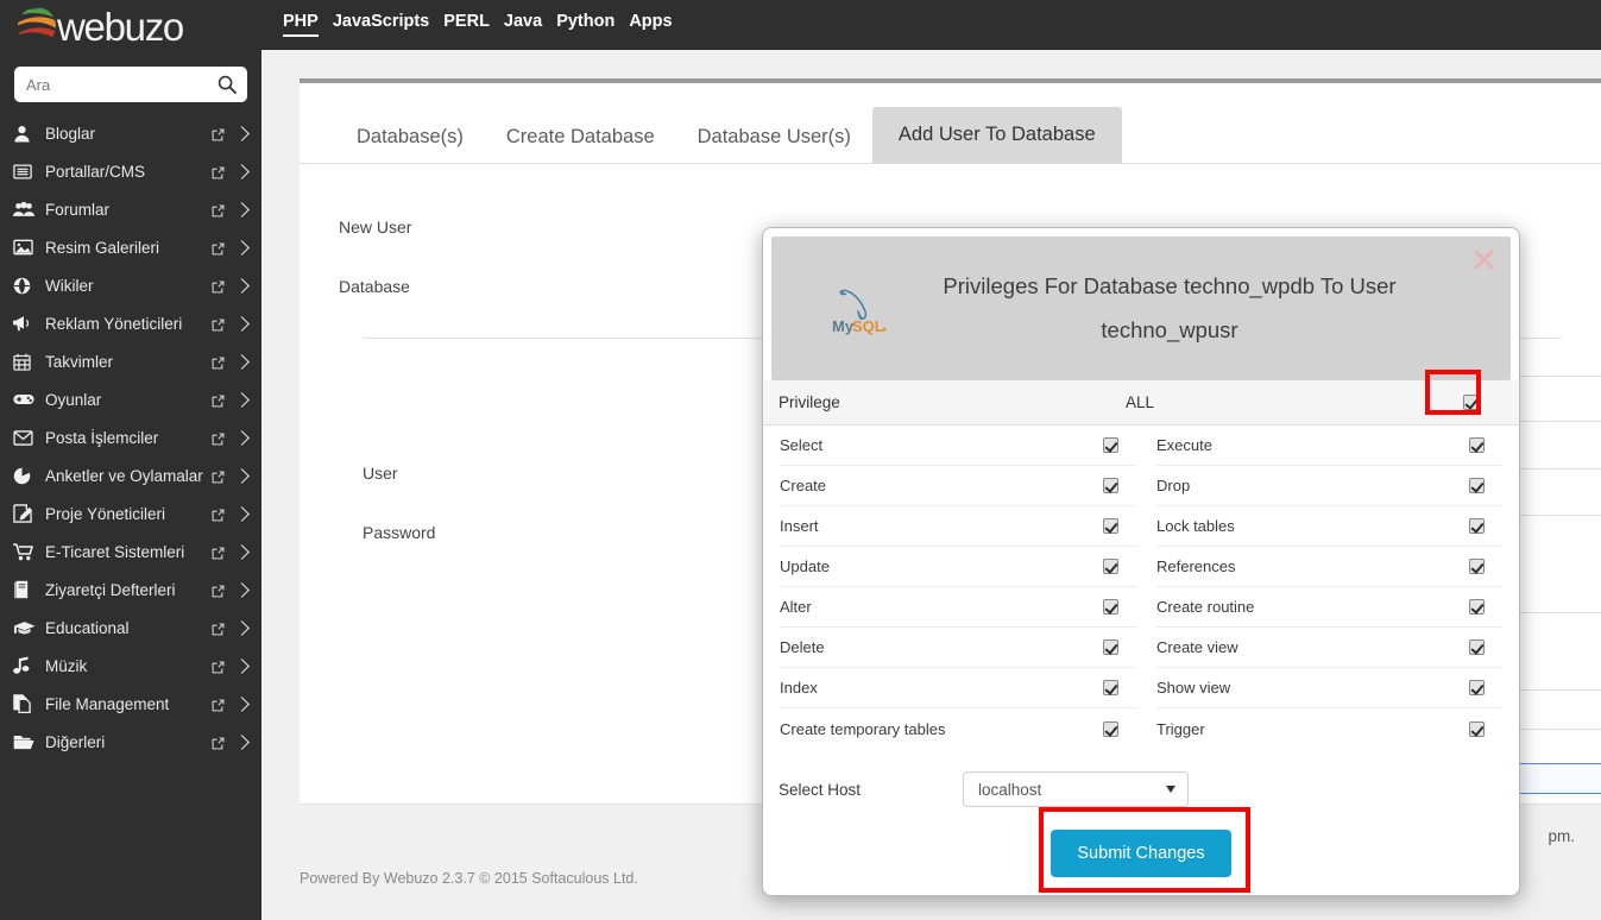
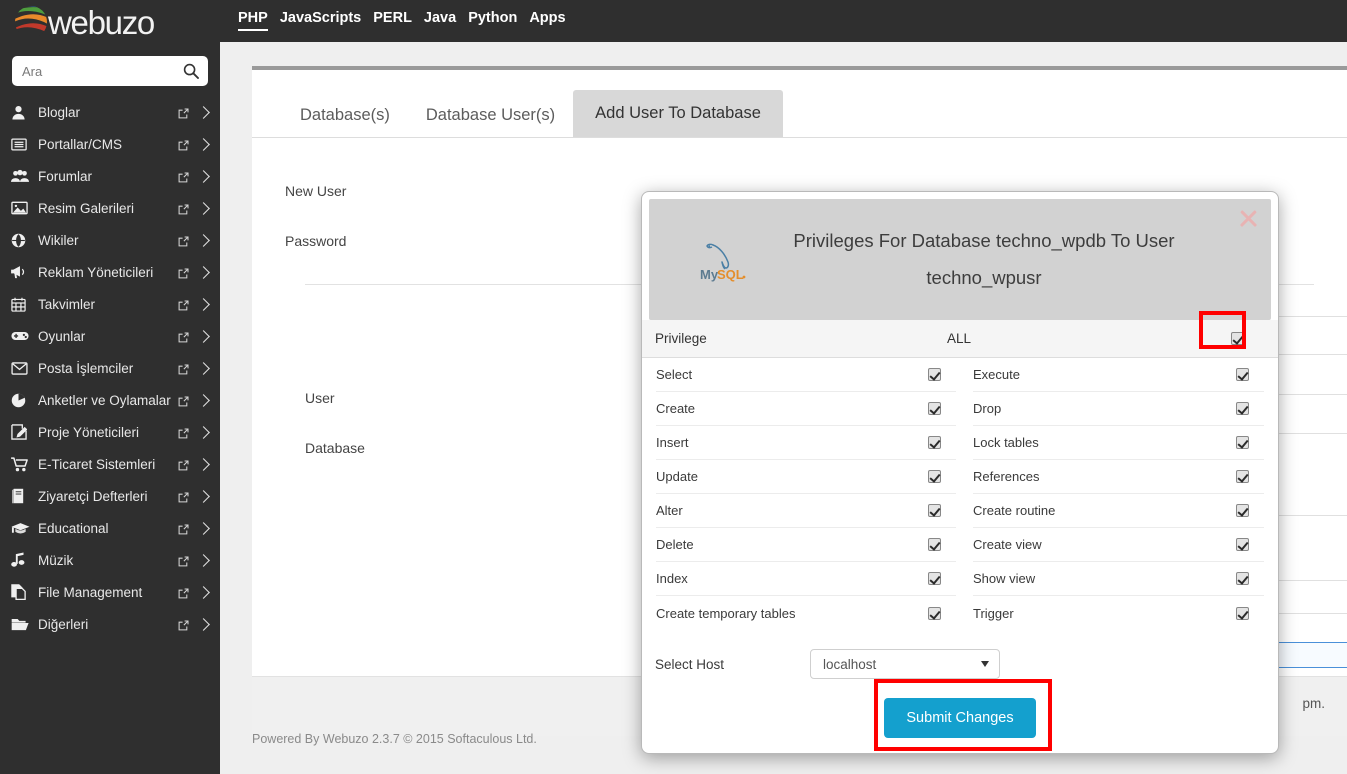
  webuzo
  Ara
  Bloglar
  Portallar/CMS
  Forumlar
  Resim Galerileri
  Wikiler
  Reklam Yöneticileri
  Takvimler
  Oyunlar
  Posta İşlemciler
  Anketler ve Oylamalar
  Proje Yöneticileri
  E-Ticaret Sistemleri
  Ziyaretçi Defterleri
  Educational
  Müzik
  File Management
  Diğerleri
  PHP
  JavaScripts
  PERL
  Java
  Python
  Apps
  Database(s)
- Create Database
  Database User(s)
  Add User To Database
  New User
- Database
+ Password
  User
- Password
+ Database
  pm.
  Powered By Webuzo 2.3.7 © 2015 Softaculous Ltd.
  My
  SQL
  Privileges For Database techno_wpdb To User techno_wpusr
  Privilege
  ALL
  Select
  Create
  Insert
  Update
  Alter
  Delete
  Index
  Create temporary tables
  Execute
  Drop
  Lock tables
  References
  Create routine
  Create view
  Show view
  Trigger
  Select Host
  localhost
  Submit Changes
